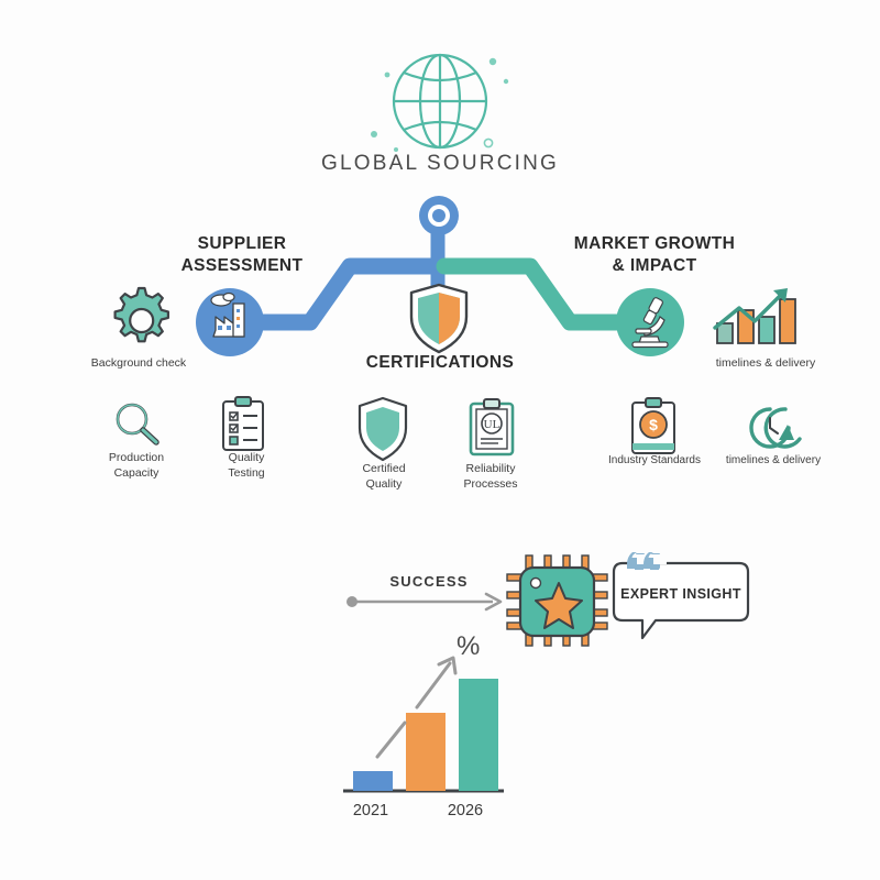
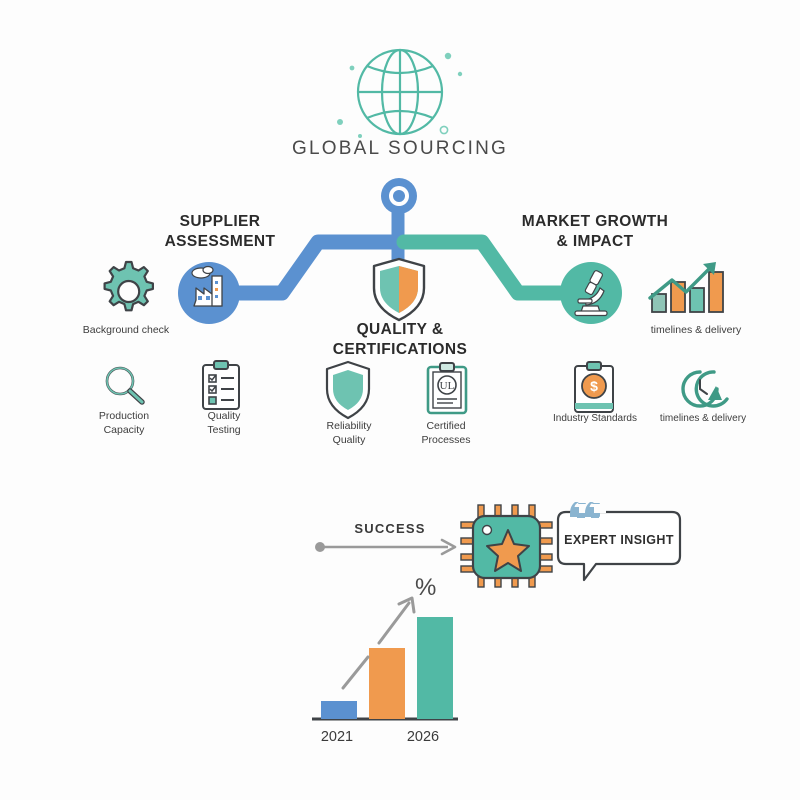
  UL
  $
  GLOBAL SOURCING
  SUPPLIER
  ASSESSMENT
+ QUALITY &
  CERTIFICATIONS
  MARKET GROWTH
  & IMPACT
  Background check
  timelines & delivery
  Production
  Capacity
  Quality
  Testing
- Certified
+ Reliability
  Quality
- Reliability
+ Certified
  Processes
  Industry Standards
  timelines & delivery
  SUCCESS
  EXPERT INSIGHT
  2021
  2026
  %
